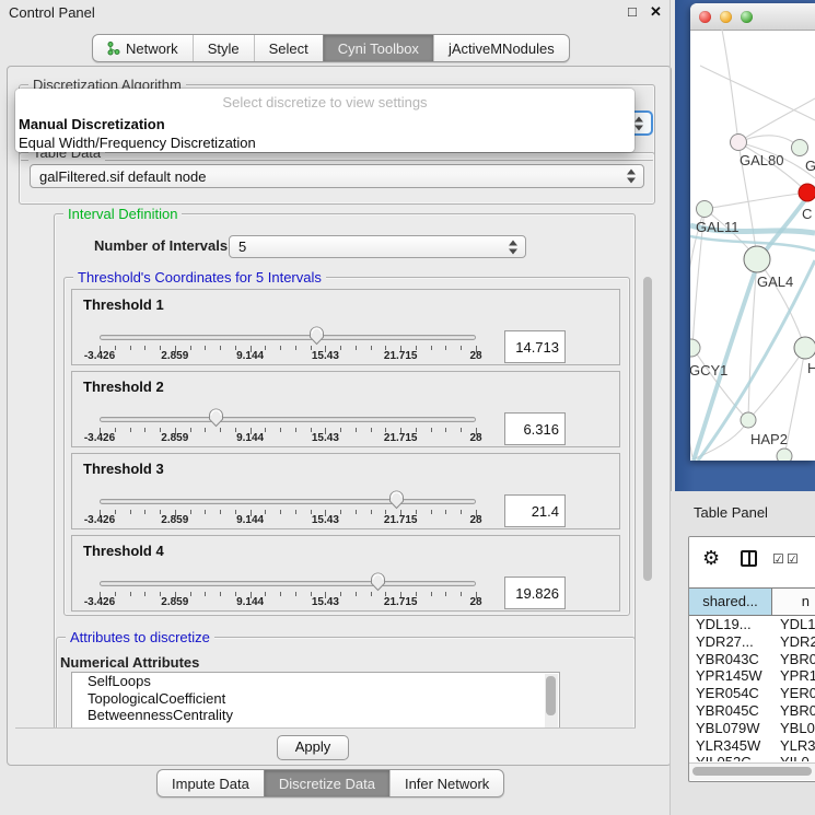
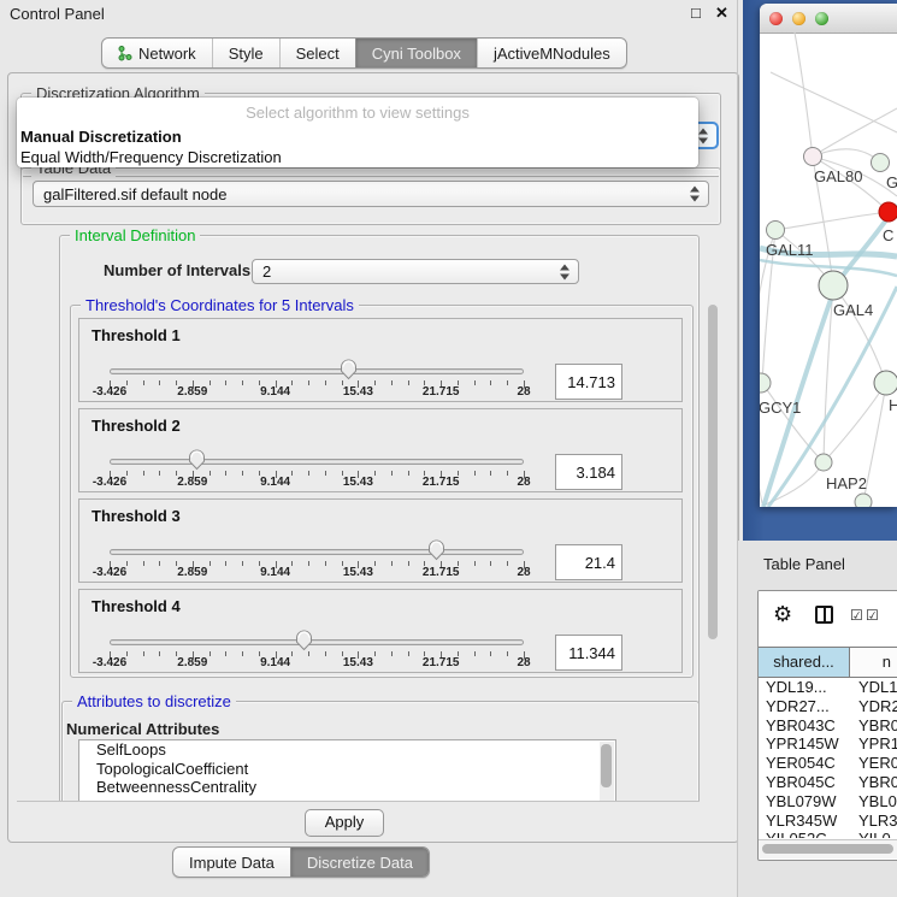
  Control Panel
  □
  ✕
  Network
  Style
  Select
  Cyni Toolbox
  jActiveMNodules
  Discretization Algorithm
- Select discretize to view settings
+ Select algorithm to view settings
  Manual Discretization
  Equal Width/Frequency Discretization
  Table Data
  galFiltered.sif default node
  Interval Definition
  Number of Intervals
- 5
+ 2
  Threshold's Coordinates for 5 Intervals
  Threshold 1
  -3.426
  2.859
  9.144
  15.43
  21.715
  28
  14.713
  Threshold 2
  -3.426
  2.859
  9.144
  15.43
  21.715
  28
- 6.316
+ 3.184
  Threshold 3
  -3.426
  2.859
  9.144
  15.43
  21.715
  28
  21.4
  Threshold 4
  -3.426
  2.859
  9.144
  15.43
  21.715
  28
- 19.826
+ 11.344
  Attributes to discretize
  Numerical Attributes
  SelfLoops
  TopologicalCoefficient
  BetweennessCentrality
  Apply
  Impute Data
  Discretize Data
- Infer Network
  GAL80
  C
  GAL11
  GAL4
  GCY1
  H
  HAP2
  Table Panel
  ⚙
  ☑
  ☑
  shared...
  n
  YDL19...
  YDL1
  YDR27...
  YDR2
  YBR043C
  YBR0
  YPR145W
  YPR1
  YER054C
  YER0
  YBR045C
  YBR0
  YBL079W
  YBL0
  YLR345W
  YLR3
